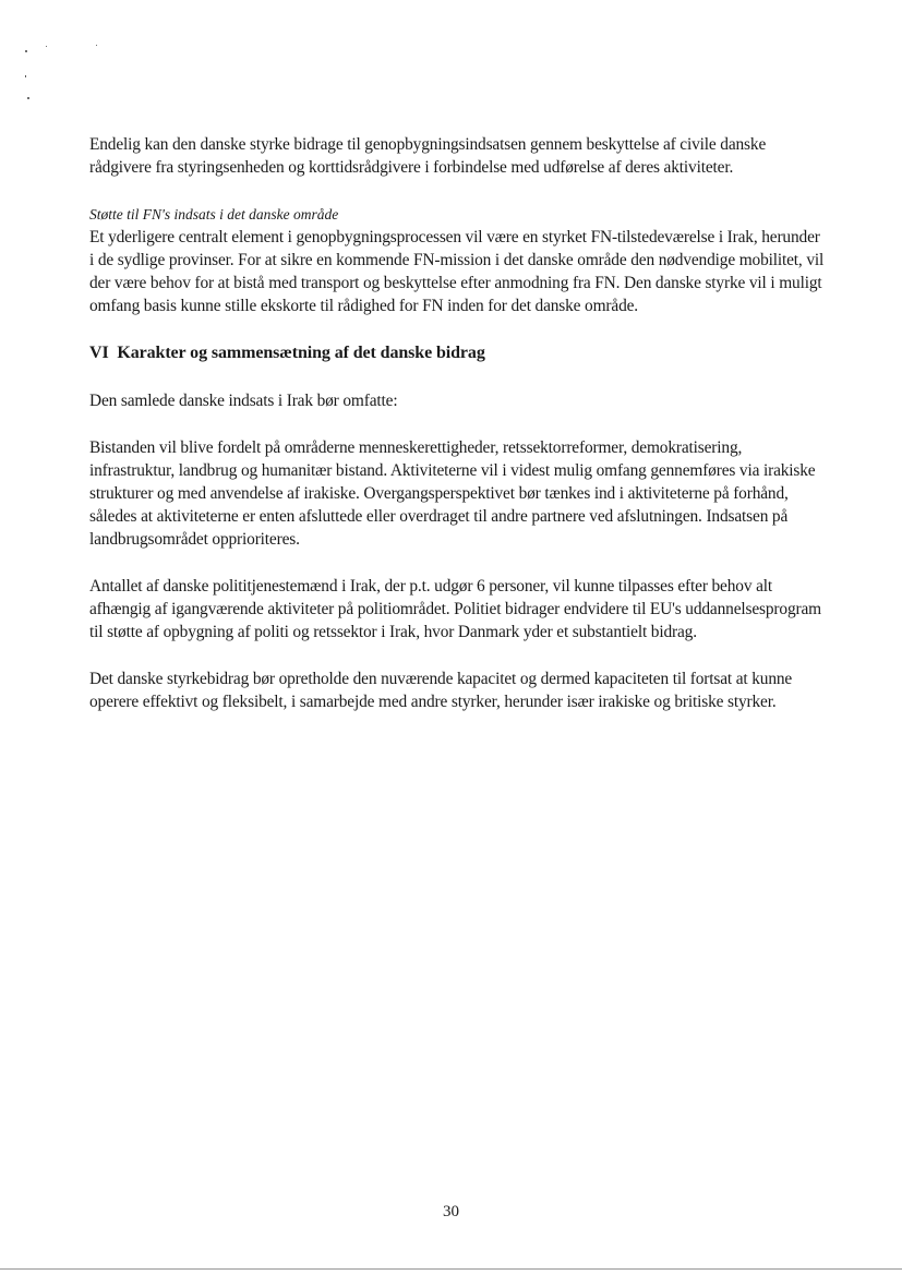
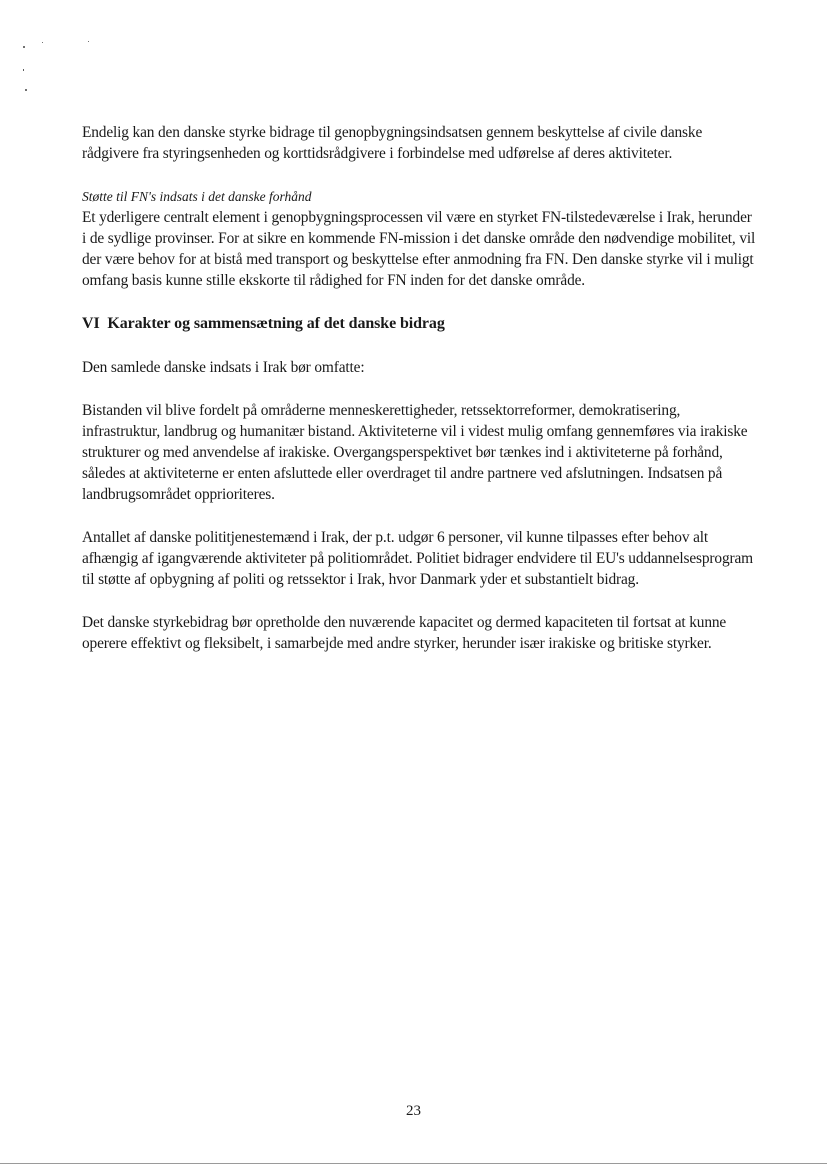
  Endelig kan den danske styrke bidrage til genopbygningsindsatsen gennem beskyttelse af civile danske rådgivere fra styringsenheden og korttidsrådgivere i forbindelse med udførelse af deres aktiviteter.
- Støtte til FN's indsats i det danske område
+ Støtte til FN's indsats i det danske forhånd
  Et yderligere centralt element i genopbygningsprocessen vil være en styrket FN-tilstedeværelse i Irak, herunder i de sydlige provinser. For at sikre en kommende FN-mission i det danske område den nødvendige mobilitet, vil der være behov for at bistå med transport og beskyttelse efter anmodning fra FN. Den danske styrke vil i muligt omfang basis kunne stille ekskorte til rådighed for FN inden for det danske område.
  VI Karakter og sammensætning af det danske bidrag
  Den samlede danske indsats i Irak bør omfatte:
  Bistanden vil blive fordelt på områderne menneskerettigheder, retssektorreformer, demokratisering, infrastruktur, landbrug og humanitær bistand. Aktiviteterne vil i videst mulig omfang gennemføres via irakiske strukturer og med anvendelse af irakiske. Overgangsperspektivet bør tænkes ind i aktiviteterne på forhånd, således at aktiviteterne er enten afsluttede eller overdraget til andre partnere ved afslutningen. Indsatsen på landbrugsområdet opprioriteres.
  Antallet af danske polititjenestemænd i Irak, der p.t. udgør 6 personer, vil kunne tilpasses efter behov alt afhængig af igangværende aktiviteter på politiområdet. Politiet bidrager endvidere til EU's uddannelsesprogram til støtte af opbygning af politi og retssektor i Irak, hvor Danmark yder et substantielt bidrag.
  Det danske styrkebidrag bør opretholde den nuværende kapacitet og dermed kapaciteten til fortsat at kunne operere effektivt og fleksibelt, i samarbejde med andre styrker, herunder især irakiske og britiske styrker.
- 30
+ 23
